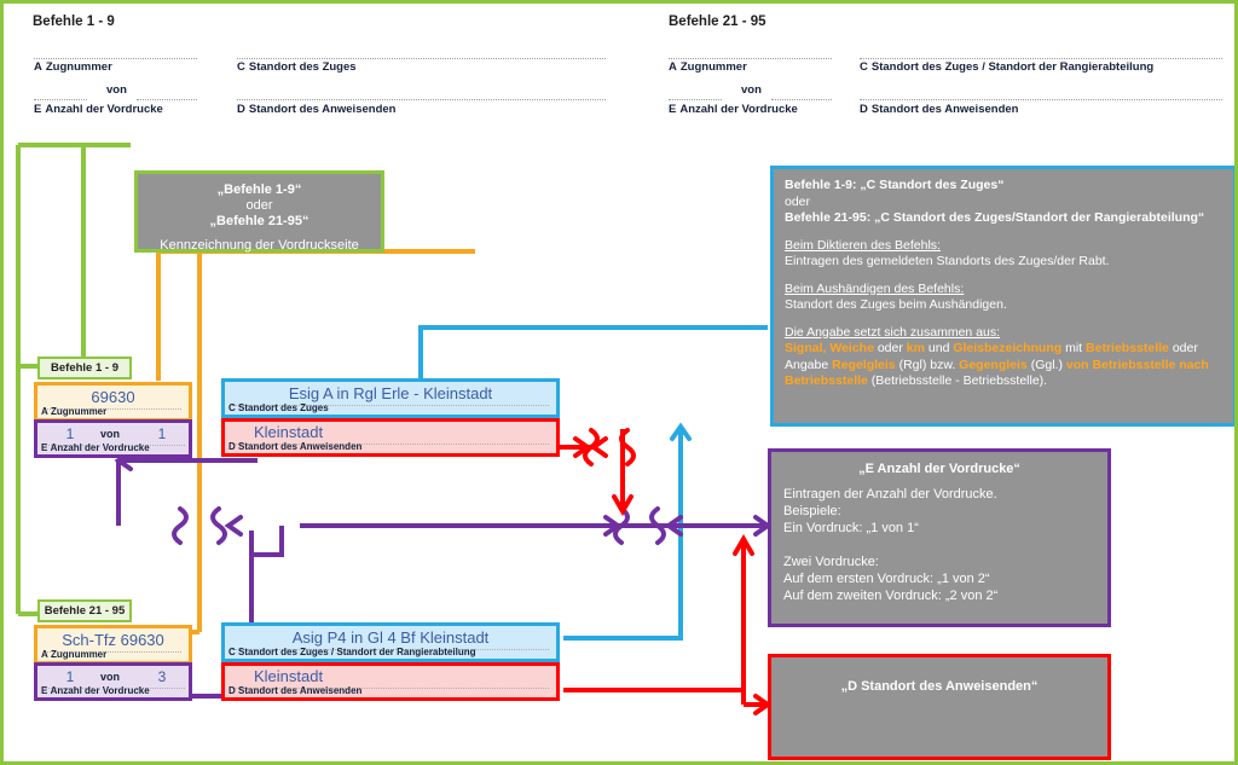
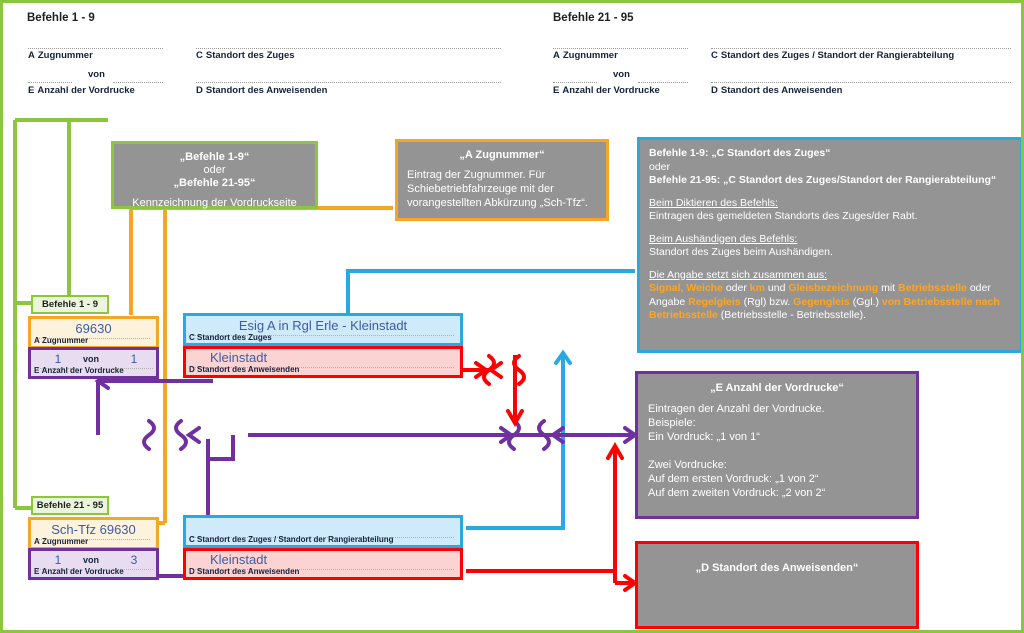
  Befehle 1 - 9
  A Zugnummer
  von
  E Anzahl der Vordrucke
  C Standort des Zuges
  D Standort des Anweisenden
  Befehle 21 - 95
  A Zugnummer
  von
  E Anzahl der Vordrucke
  C Standort des Zuges / Standort der Rangierabteilung
  D Standort des Anweisenden
  „Befehle 1-9“
  oder
  „Befehle 21-95“
  Kennzeichnung der Vordruckseite
+ „A Zugnummer“
+ Eintrag der Zugnummer. Für Schiebetriebfahrzeuge mit der vorangestellten Abkürzung „Sch-Tfz“.
  Befehle 1-9: „C Standort des Zuges“
  oder
  Befehle 21-95: „C Standort des Zuges/Standort der Rangierabteilung“
  Beim Diktieren des Befehls:
  Eintragen des gemeldeten Standorts des Zuges/der Rabt.
  Beim Aushändigen des Befehls:
  Standort des Zuges beim Aushändigen.
  Die Angabe setzt sich zusammen aus:
  Signal, Weiche oder km und Gleisbezeichnung mit Betriebsstelle oder Angabe Regelgleis (Rgl) bzw. Gegengleis (Ggl.) von Betriebsstelle nach Betriebsstelle (Betriebsstelle - Betriebsstelle).
  „E Anzahl der Vordrucke“
  Eintragen der Anzahl der Vordrucke.
  Beispiele:
  Ein Vordruck: „1 von 1“
  Zwei Vordrucke:
  Auf dem ersten Vordruck: „1 von 2“
  Auf dem zweiten Vordruck: „2 von 2“
  „D Standort des Anweisenden“
  Befehle 1 - 9
  69630
  A Zugnummer
  1
  von
  1
  E Anzahl der Vordrucke
  Esig A in Rgl Erle - Kleinstadt
  C Standort des Zuges
  Kleinstadt
  D Standort des Anweisenden
  Befehle 21 - 95
  Sch-Tfz 69630
  A Zugnummer
  1
  von
  3
  E Anzahl der Vordrucke
- Asig P4 in Gl 4 Bf Kleinstadt
  C Standort des Zuges / Standort der Rangierabteilung
  Kleinstadt
  D Standort des Anweisenden
